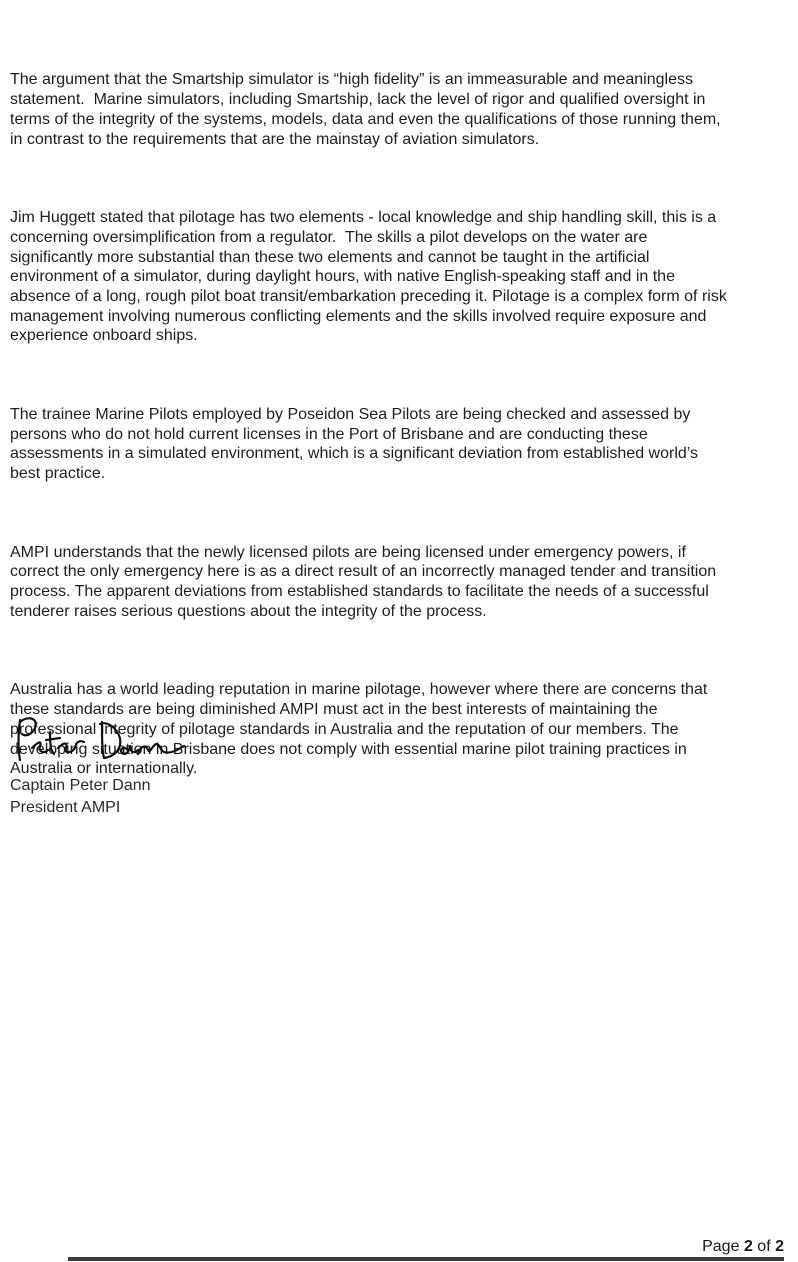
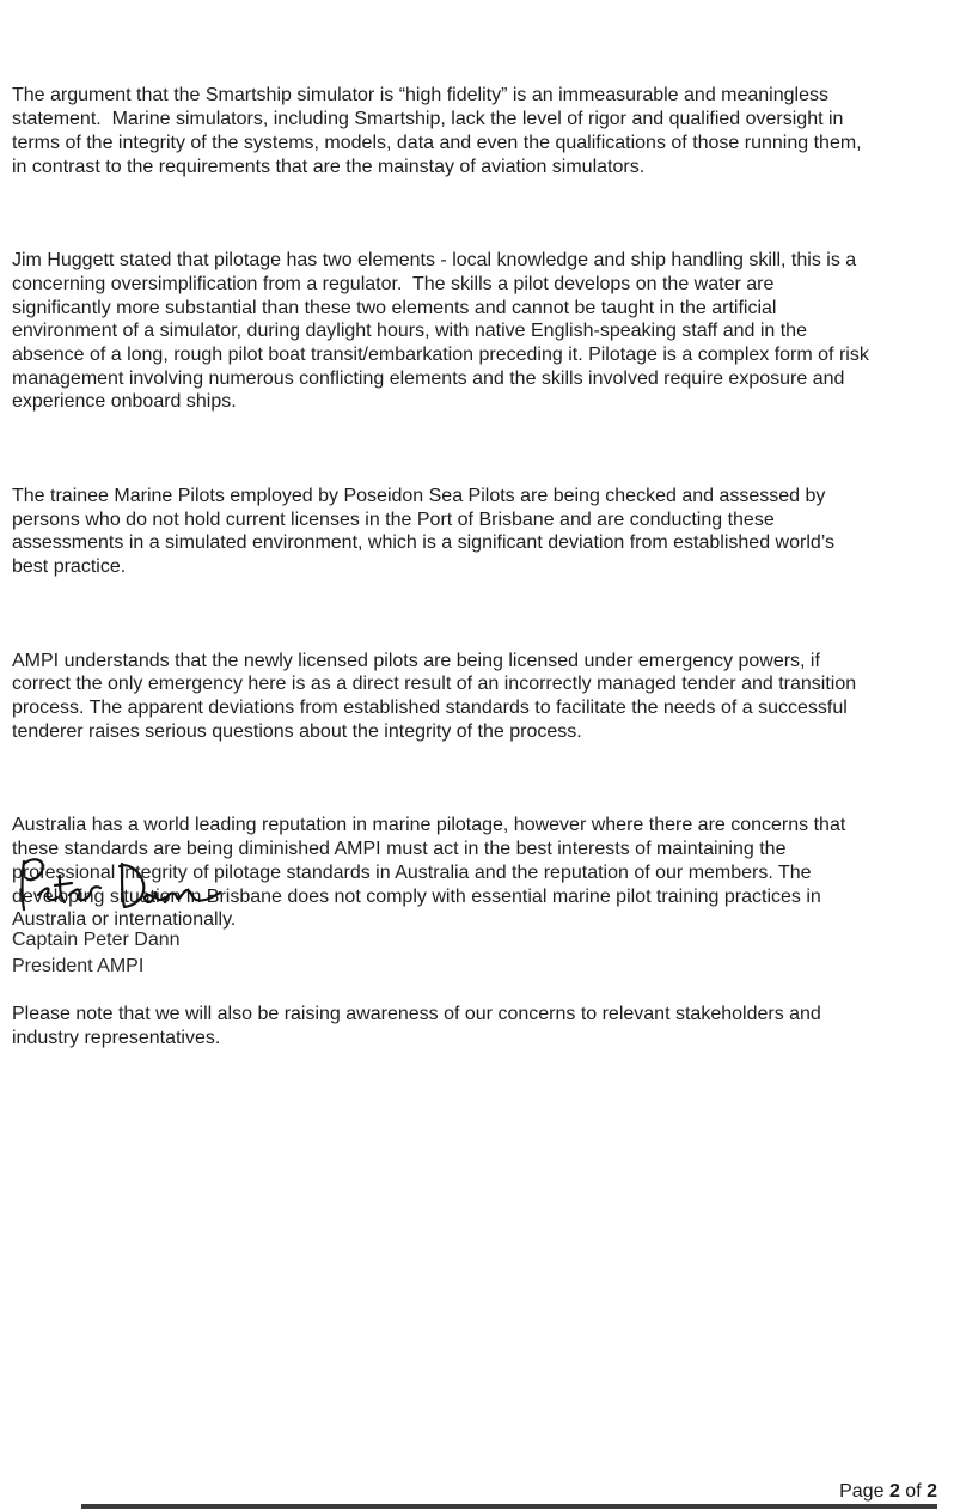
  The argument that the Smartship simulator is “high fidelity” is an immeasurable and meaningless
  statement. Marine simulators, including Smartship, lack the level of rigor and qualified oversight in
  terms of the integrity of the systems, models, data and even the qualifications of those running them,
  in contrast to the requirements that are the mainstay of aviation simulators.
  Jim Huggett stated that pilotage has two elements - local knowledge and ship handling skill, this is a
  concerning oversimplification from a regulator. The skills a pilot develops on the water are
  significantly more substantial than these two elements and cannot be taught in the artificial
  environment of a simulator, during daylight hours, with native English-speaking staff and in the
  absence of a long, rough pilot boat transit/embarkation preceding it. Pilotage is a complex form of risk
  management involving numerous conflicting elements and the skills involved require exposure and
  experience onboard ships.
  The trainee Marine Pilots employed by Poseidon Sea Pilots are being checked and assessed by
  persons who do not hold current licenses in the Port of Brisbane and are conducting these
  assessments in a simulated environment, which is a significant deviation from established world’s
  best practice.
  AMPI understands that the newly licensed pilots are being licensed under emergency powers, if
  correct the only emergency here is as a direct result of an incorrectly managed tender and transition
  process. The apparent deviations from established standards to facilitate the needs of a successful
  tenderer raises serious questions about the integrity of the process.
  Australia has a world leading reputation in marine pilotage, however where there are concerns that
  these standards are being diminished AMPI must act in the best interests of maintaining the
  proessionalnegrity of pilotage standards in Australia and the reputation of our members. The
  delopig situi inrisbane does not comply with essential marine pilot training practices in
  Australia or internationally.
+ Please note that we will also be raising awareness of our concerns to relevant stakeholders and
+ industry representatives.
  Captain Peter Dann
  President AMPI
  Page 2 of 2
